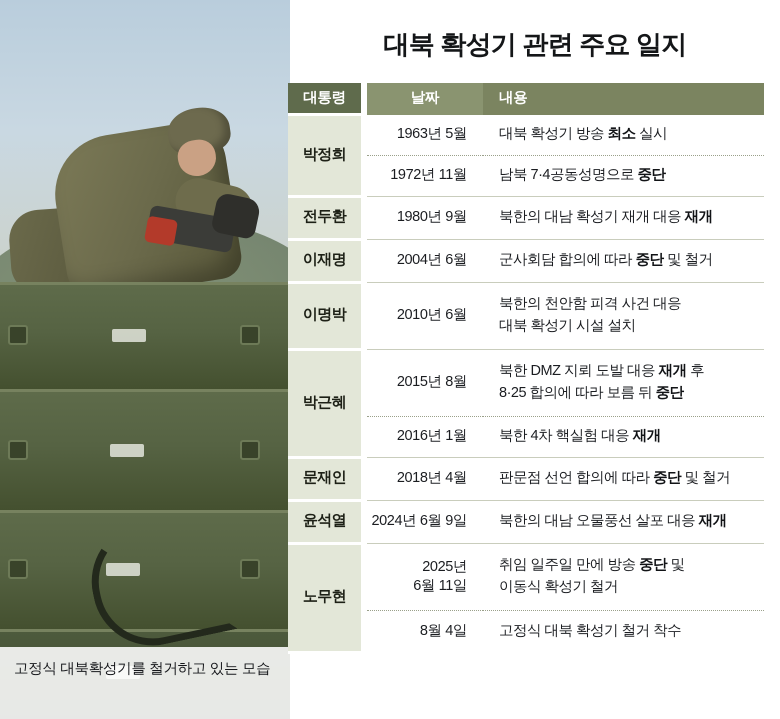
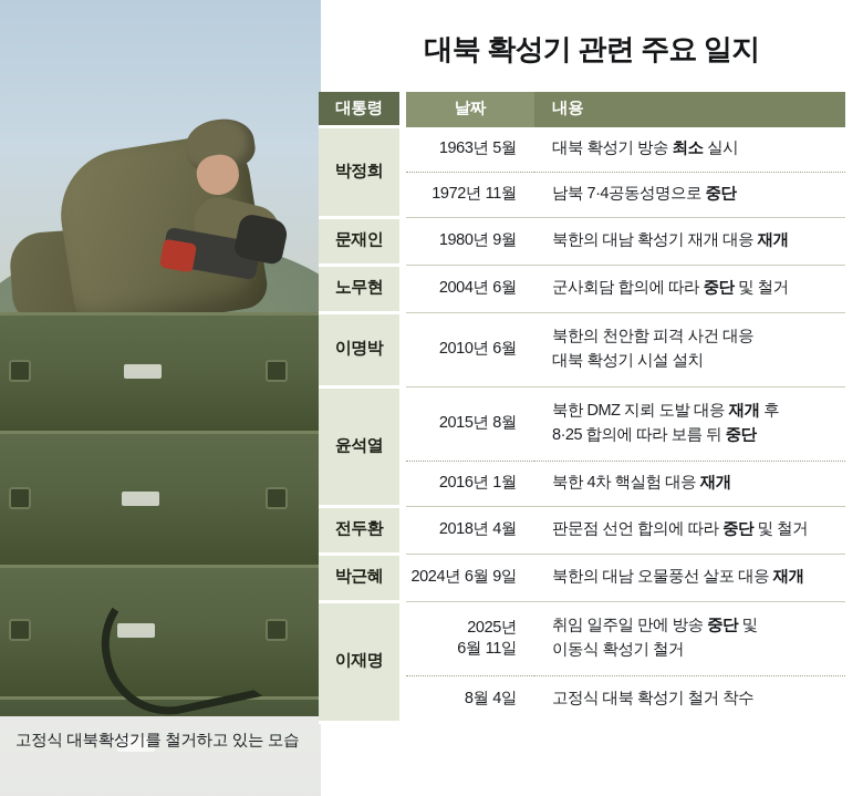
  고정식 대북확성기를 철거하고 있는 모습
  대북 확성기 관련 주요 일지
  대통령		날짜	내용
  박정희		1963년 5월	대북 확성기 방송 최소 실시
  1972년 11월	남북 7·4공동성명으로 중단
- 전두환		1980년 9월	북한의 대남 확성기 재개 대응 재개
+ 문재인		1980년 9월	북한의 대남 확성기 재개 대응 재개
- 이재명		2004년 6월	군사회담 합의에 따라 중단 및 철거
+ 노무현		2004년 6월	군사회담 합의에 따라 중단 및 철거
  이명박		2010년 6월	북한의 천안함 피격 사건 대응 대북 확성기 시설 설치
- 박근혜		2015년 8월	북한 DMZ 지뢰 도발 대응 재개 후 8·25 합의에 따라 보름 뒤 중단
+ 윤석열		2015년 8월	북한 DMZ 지뢰 도발 대응 재개 후 8·25 합의에 따라 보름 뒤 중단
  2016년 1월	북한 4차 핵실험 대응 재개
- 문재인		2018년 4월	판문점 선언 합의에 따라 중단 및 철거
+ 전두환		2018년 4월	판문점 선언 합의에 따라 중단 및 철거
- 윤석열		2024년 6월 9일	북한의 대남 오물풍선 살포 대응 재개
+ 박근혜		2024년 6월 9일	북한의 대남 오물풍선 살포 대응 재개
- 노무현		2025년 6월 11일	취임 일주일 만에 방송 중단 및 이동식 확성기 철거
+ 이재명		2025년 6월 11일	취임 일주일 만에 방송 중단 및 이동식 확성기 철거
  8월 4일	고정식 대북 확성기 철거 착수
